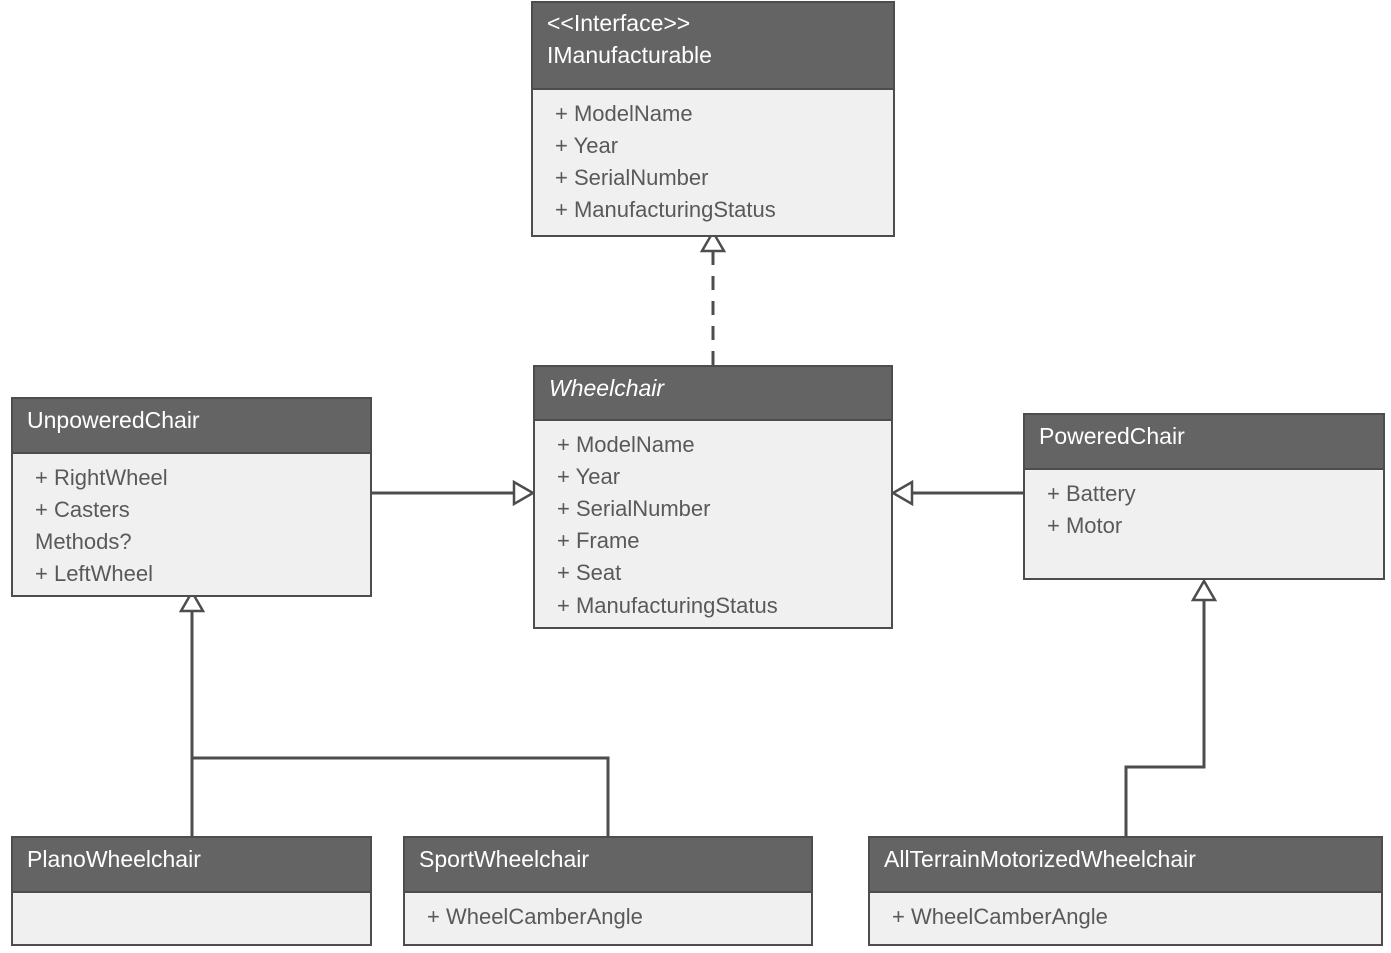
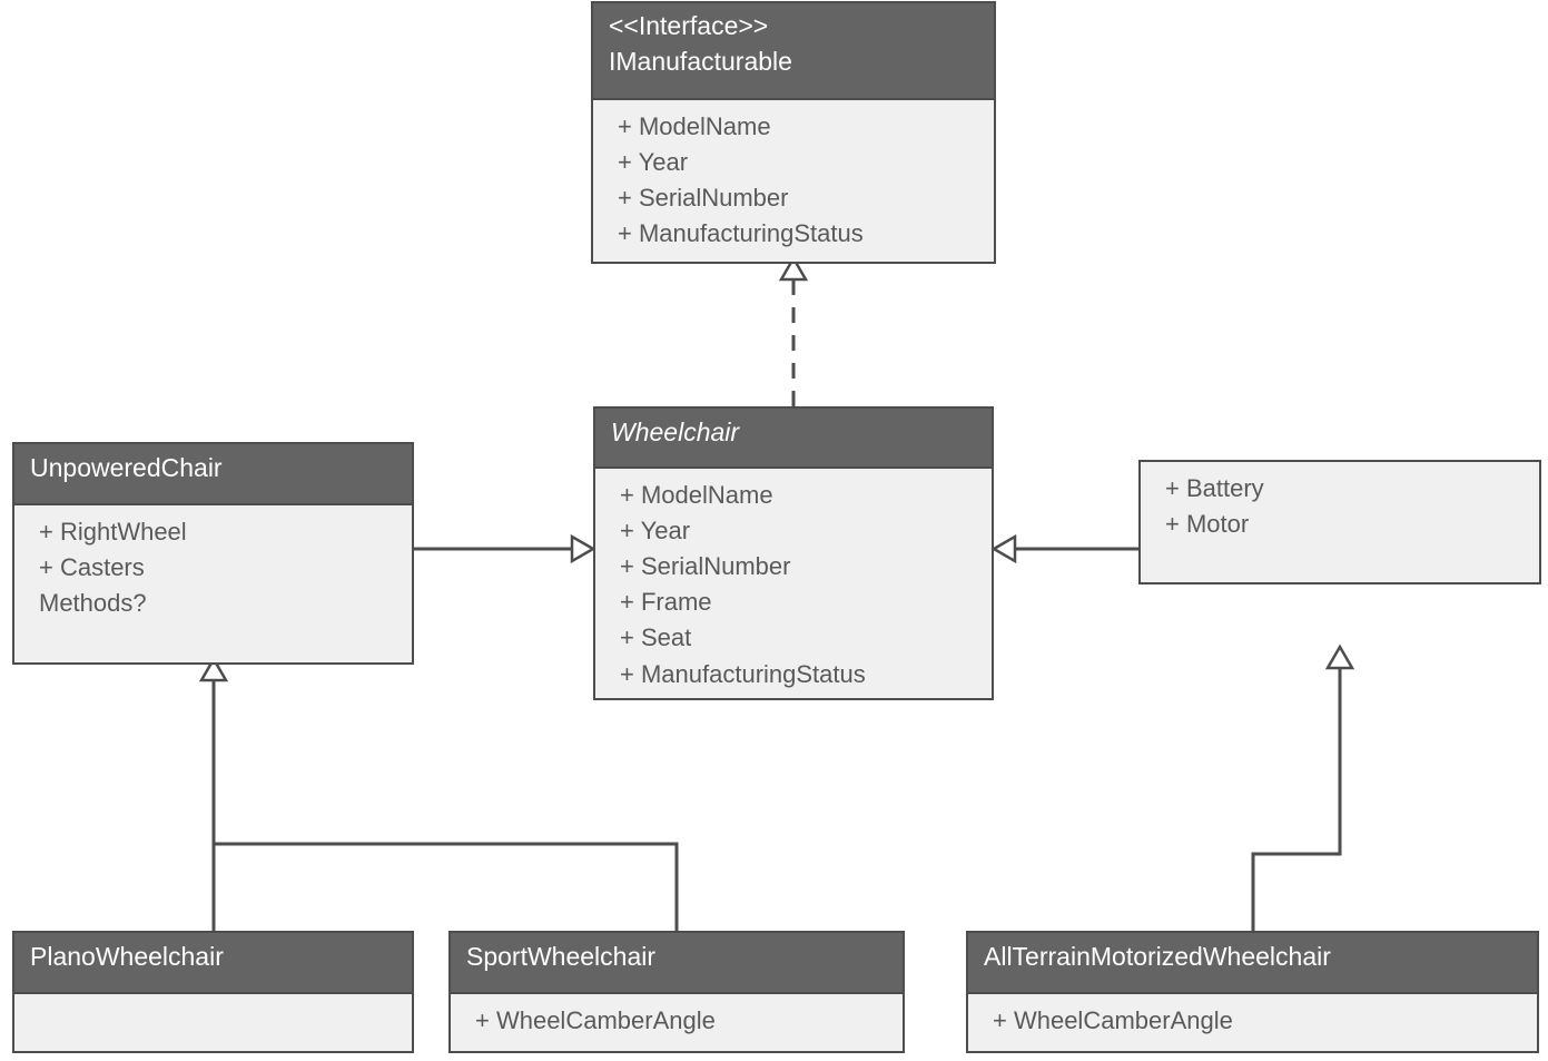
  <<Interface>>
  IManufacturable
  + ModelName
  + Year
  + SerialNumber
  + ManufacturingStatus
  Wheelchair
  + ModelName
  + Year
  + SerialNumber
  + Frame
  + Seat
  + ManufacturingStatus
  UnpoweredChair
  + RightWheel
  + Casters
  Methods?
- + LeftWheel
- PoweredChair
  + Battery
  + Motor
  PlanoWheelchair
  SportWheelchair
  + WheelCamberAngle
  AllTerrainMotorizedWheelchair
  + WheelCamberAngle
